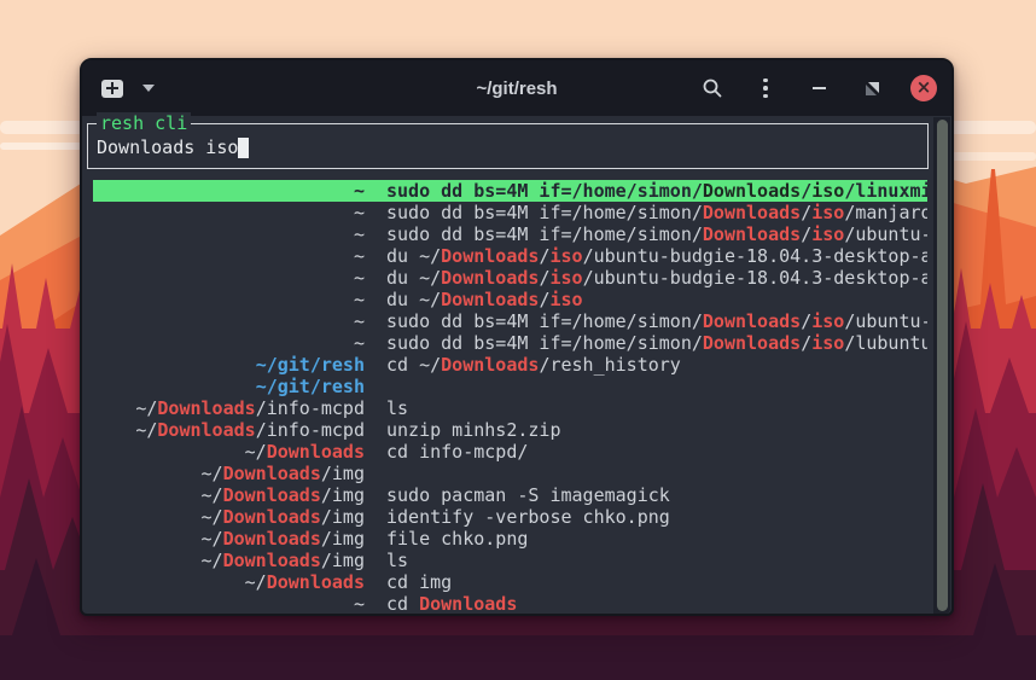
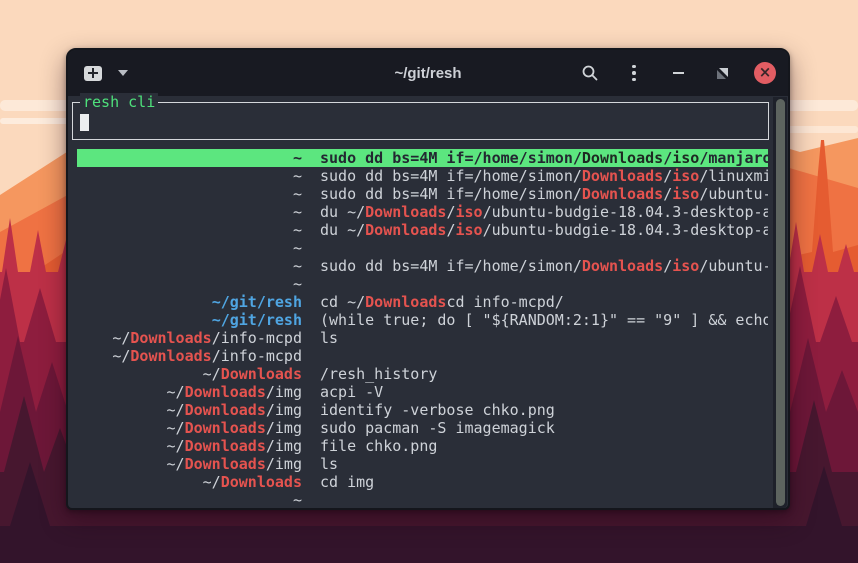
  ~/git/resh
  ×
  resh cli
- Downloads iso
  ~
- sudo dd bs=4M if=/home/simon/Downloads/iso/linuxmi
+ sudo dd bs=4M if=/home/simon/Downloads/iso/manjaro
  ~
- sudo dd bs=4M if=/home/simon/Downloads/iso/manjaro
+ sudo dd bs=4M if=/home/simon/Downloads/iso/linuxmi
  ~
  sudo dd bs=4M if=/home/simon/Downloads/iso/ubuntu-
  ~
  du ~/Downloads/iso/ubuntu-budgie-18.04.3-desktop-a
  ~
  du ~/Downloads/iso/ubuntu-budgie-18.04.3-desktop-a
  ~
- du ~/Downloads/iso
  ~
  sudo dd bs=4M if=/home/simon/Downloads/iso/ubuntu-
  ~
- sudo dd bs=4M if=/home/simon/Downloads/iso/lubuntu
  ~/git/resh
- cd ~/Downloads/resh_history
+ cd ~/Downloadscd info-mcpd/
  ~/git/resh
+ (while true; do [ "${RANDOM:2:1}" == "9" ] && echo
  ~/Downloads/info-mcpd
  ls
  ~/Downloads/info-mcpd
- unzip minhs2.zip
  ~/Downloads
- cd info-mcpd/
+ /resh_history
  ~/Downloads/img
+ acpi -V
  ~/Downloads/img
- sudo pacman -S imagemagick
+ identify -verbose chko.png
  ~/Downloads/img
- identify -verbose chko.png
+ sudo pacman -S imagemagick
  ~/Downloads/img
  file chko.png
  ~/Downloads/img
  ls
  ~/Downloads
  cd img
  ~
- cd Downloads
